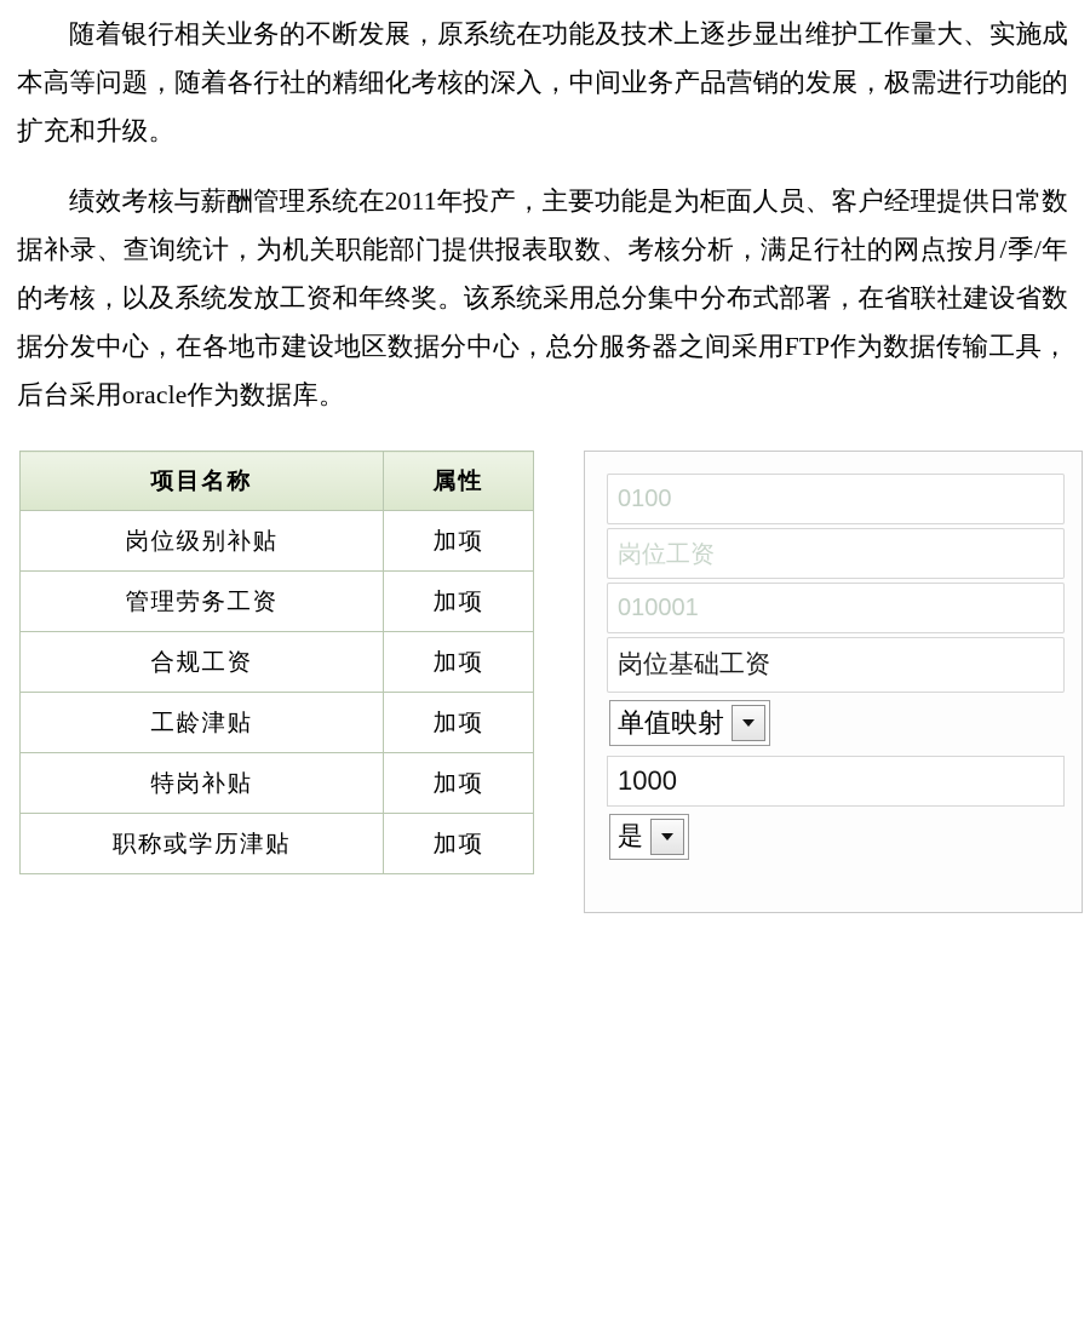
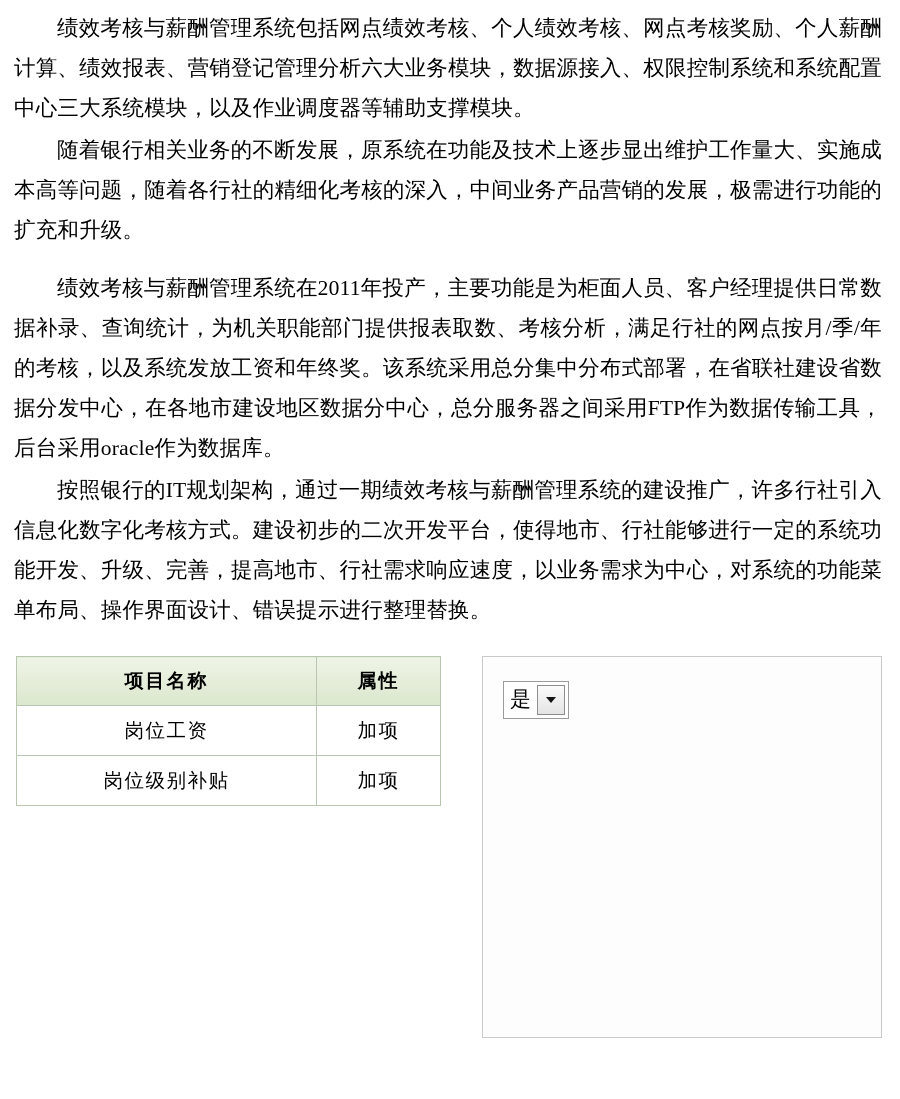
+ 绩效考核与薪酬管理系统包括网点绩效考核、个人绩效考核、网点考核奖励、个人薪酬计算、绩效报表、营销登记管理分析六大业务模块，数据源接入、权限控制系统和系统配置中心三大系统模块，以及作业调度器等辅助支撑模块。
  随着银行相关业务的不断发展，原系统在功能及技术上逐步显出维护工作量大、实施成本高等问题，随着各行社的精细化考核的深入，中间业务产品营销的发展，极需进行功能的扩充和升级。
  绩效考核与薪酬管理系统在2011年投产，主要功能是为柜面人员、客户经理提供日常数据补录、查询统计，为机关职能部门提供报表取数、考核分析，满足行社的网点按月/季/年的考核，以及系统发放工资和年终奖。该系统采用总分集中分布式部署，在省联社建设省数据分发中心，在各地市建设地区数据分中心，总分服务器之间采用FTP作为数据传输工具，后台采用oracle作为数据库。
+ 按照银行的IT规划架构，通过一期绩效考核与薪酬管理系统的建设推广，许多行社引入信息化数字化考核方式。建设初步的二次开发平台，使得地市、行社能够进行一定的系统功能开发、升级、完善，提高地市、行社需求响应速度，以业务需求为中心，对系统的功能菜单布局、操作界面设计、错误提示进行整理替换。
  项目名称	属性
+ 岗位工资	加项
  岗位级别补贴	加项
- 管理劳务工资	加项
- 合规工资	加项
- 工龄津贴	加项
- 特岗补贴	加项
- 职称或学历津贴	加项
- 0100
- 岗位工资
- 010001
- 岗位基础工资
- 单值映射
- 1000
  是
